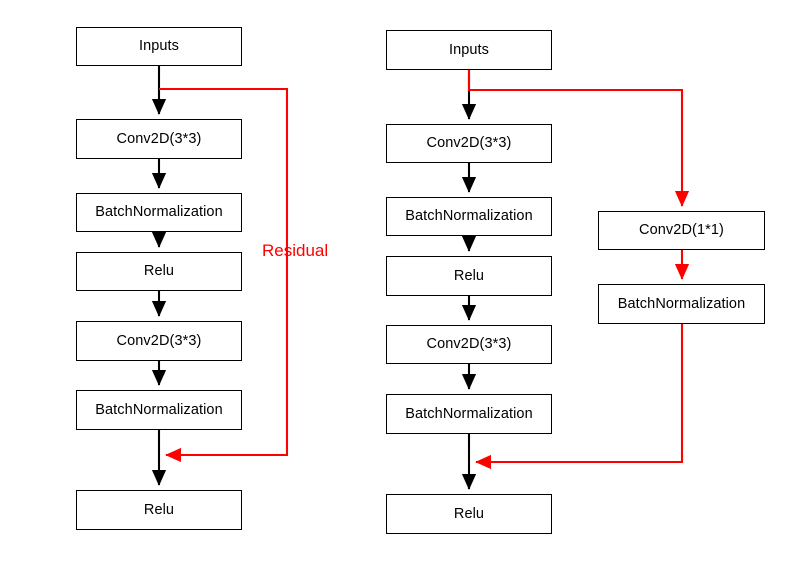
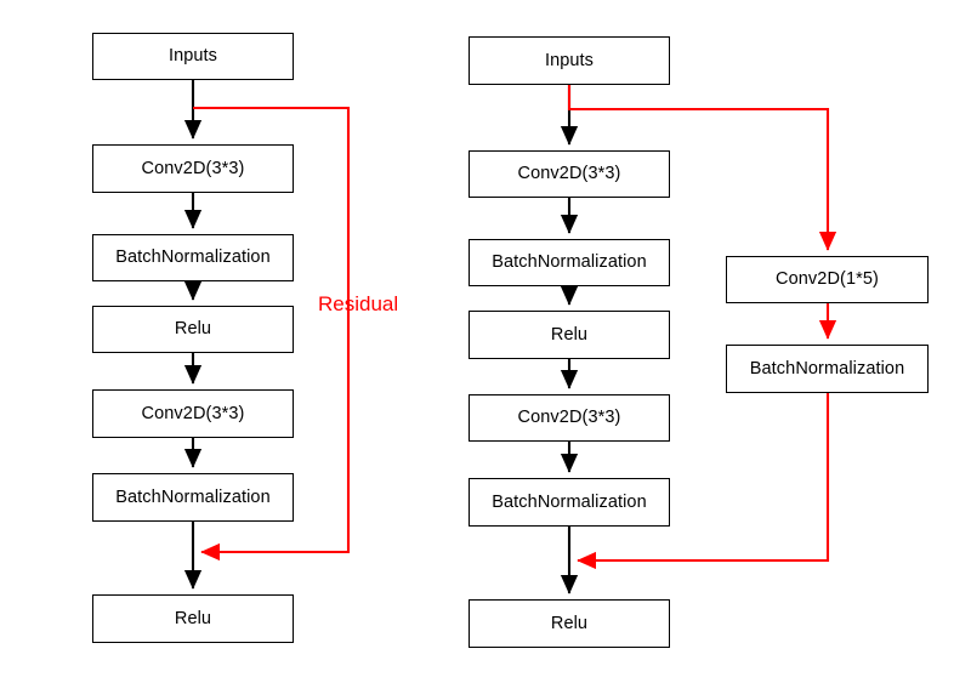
  Inputs
  Conv2D(3*3)
  BatchNormalization
  Relu
  Conv2D(3*3)
  BatchNormalization
  Relu
  Residual
  Inputs
  Conv2D(3*3)
  BatchNormalization
  Relu
  Conv2D(3*3)
  BatchNormalization
  Relu
- Conv2D(1*1)
+ Conv2D(1*5)
  BatchNormalization
